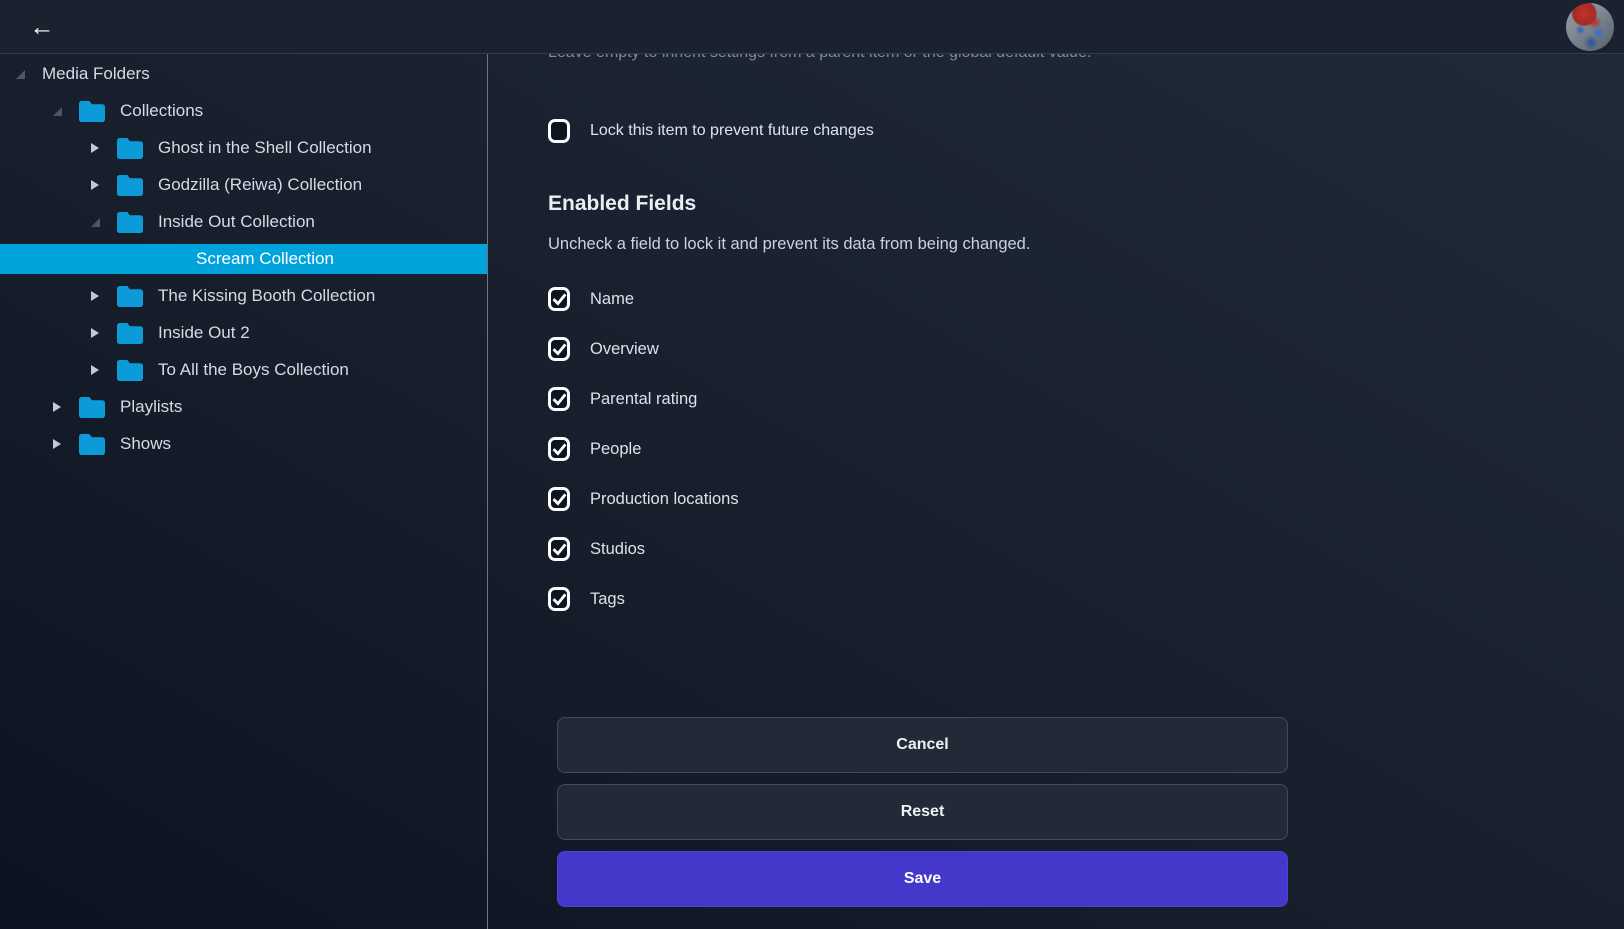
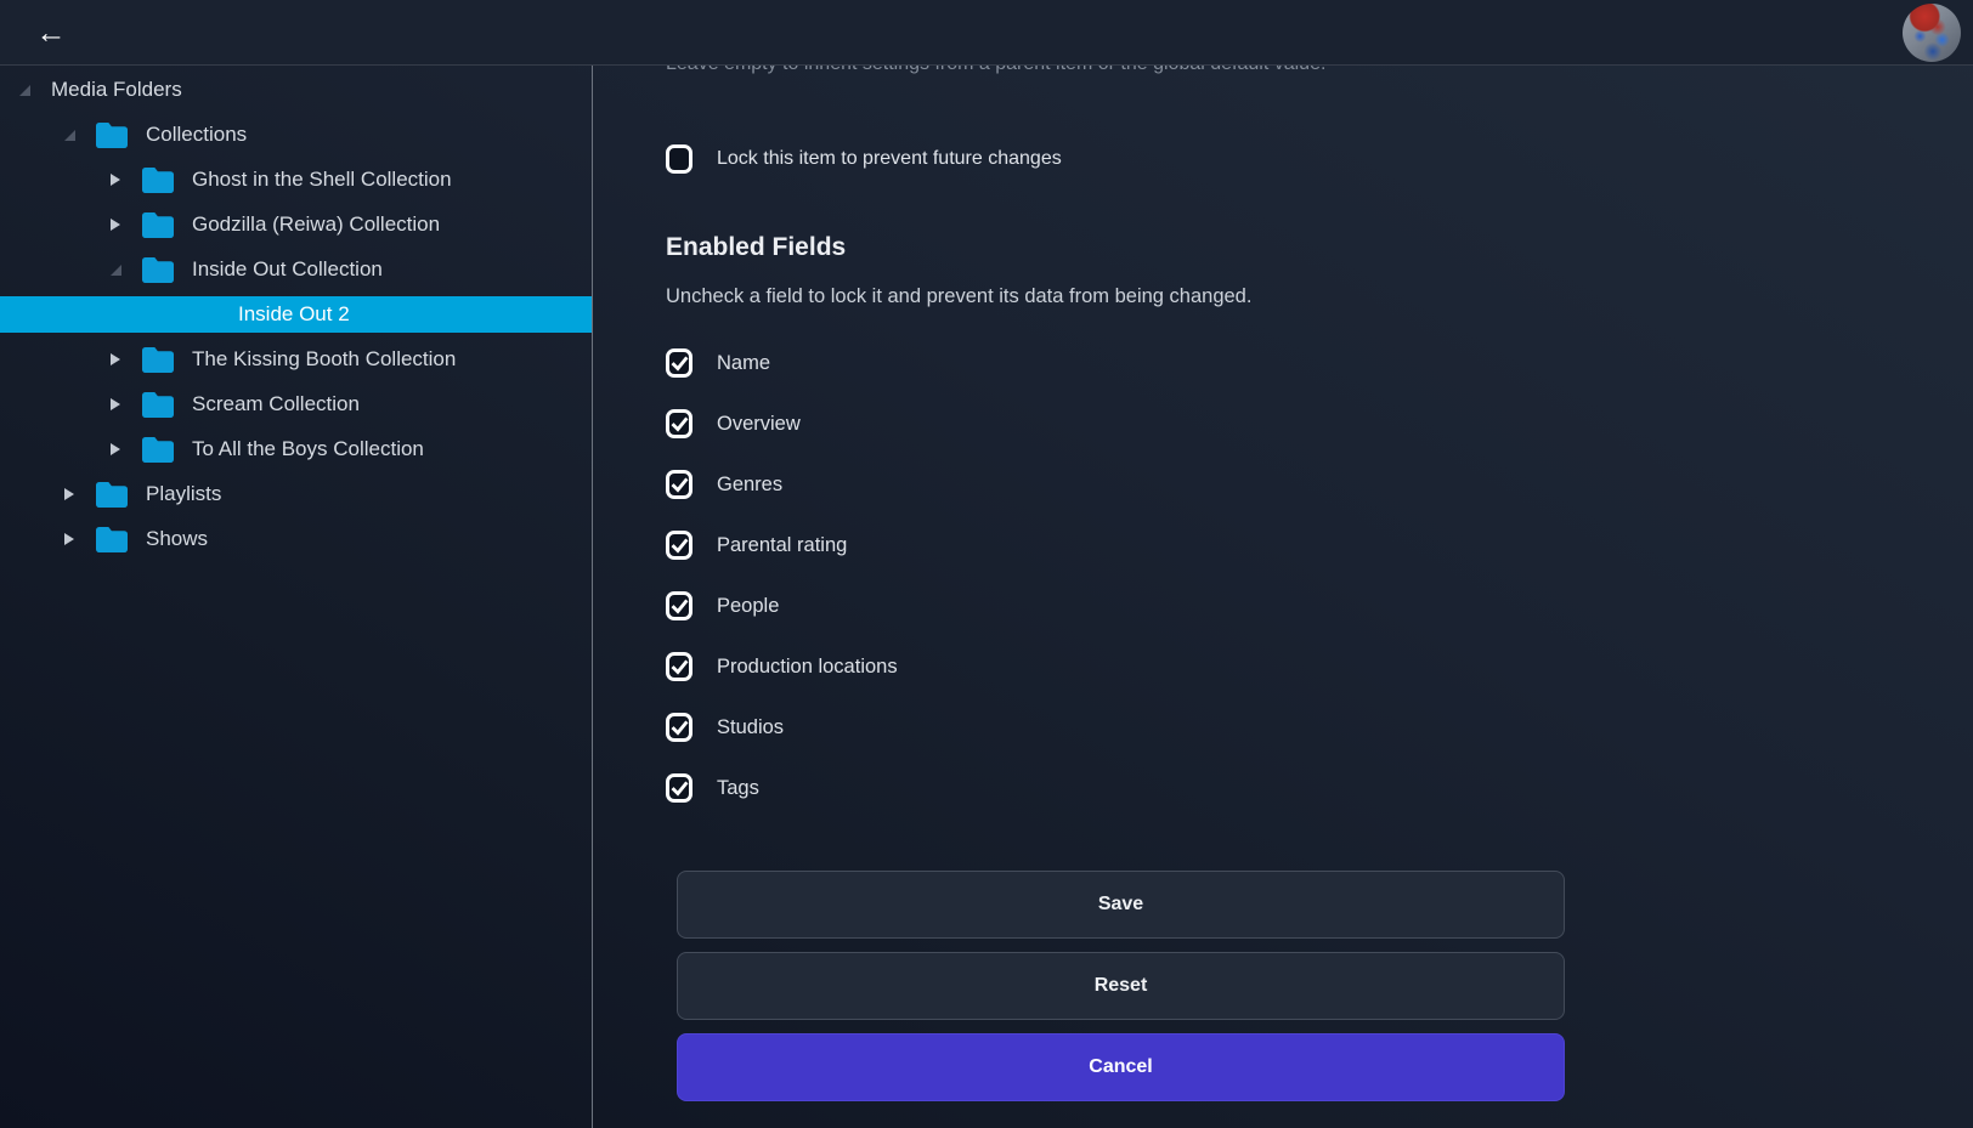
  ←
  Media Folders
  Collections
  Ghost in the Shell Collection
  Godzilla (Reiwa) Collection
  Inside Out Collection
- Scream Collection
+ Inside Out 2
  The Kissing Booth Collection
- Inside Out 2
+ Scream Collection
  To All the Boys Collection
  Playlists
  Shows
  Lock this item to prevent future changes
  Enabled Fields
  Uncheck a field to lock it and prevent its data from being changed.
  Name
  Overview
+ Genres
  Parental rating
  People
  Production locations
  Studios
  Tags
- Cancel
+ Save
  Reset
- Save
+ Cancel
